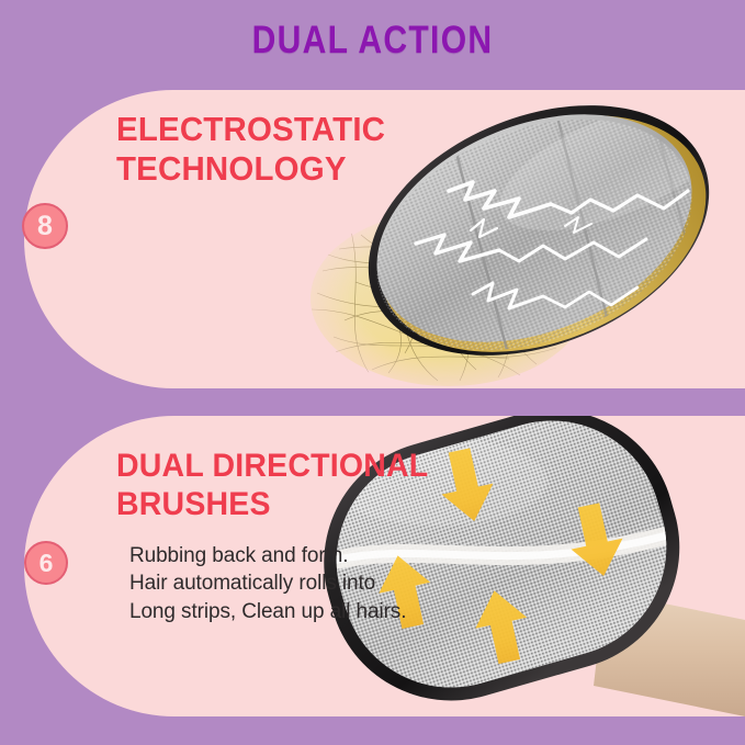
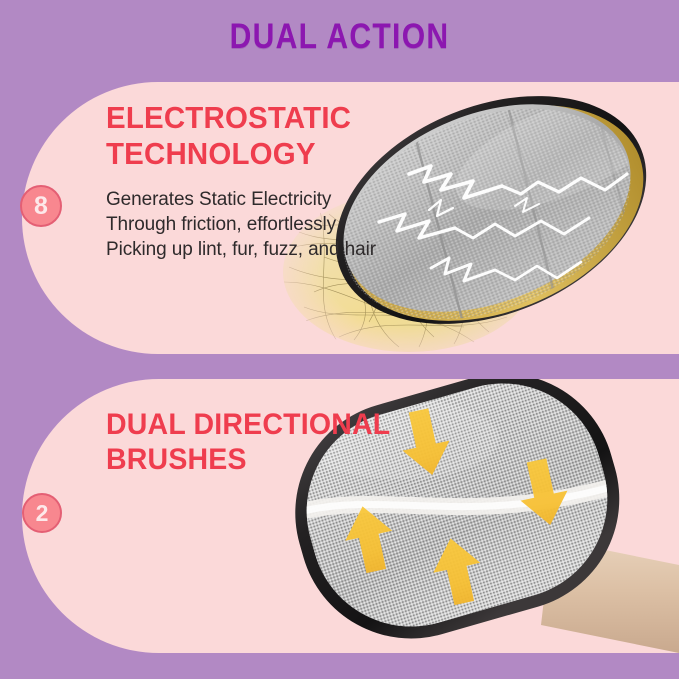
  DUAL ACTION
  ELECTROSTATIC
  TECHNOLOGY
+ Generates Static Electricity
+ Through friction, effortlessly
+ Picking up lint, fur, fuzz, and hair
  DUAL DIRECTIONAL
  BRUSHES
- Rubbing back and forth.
- Hair automatically rolls into
- Long strips, Clean up all hairs.
  8
- 6
+ 2
